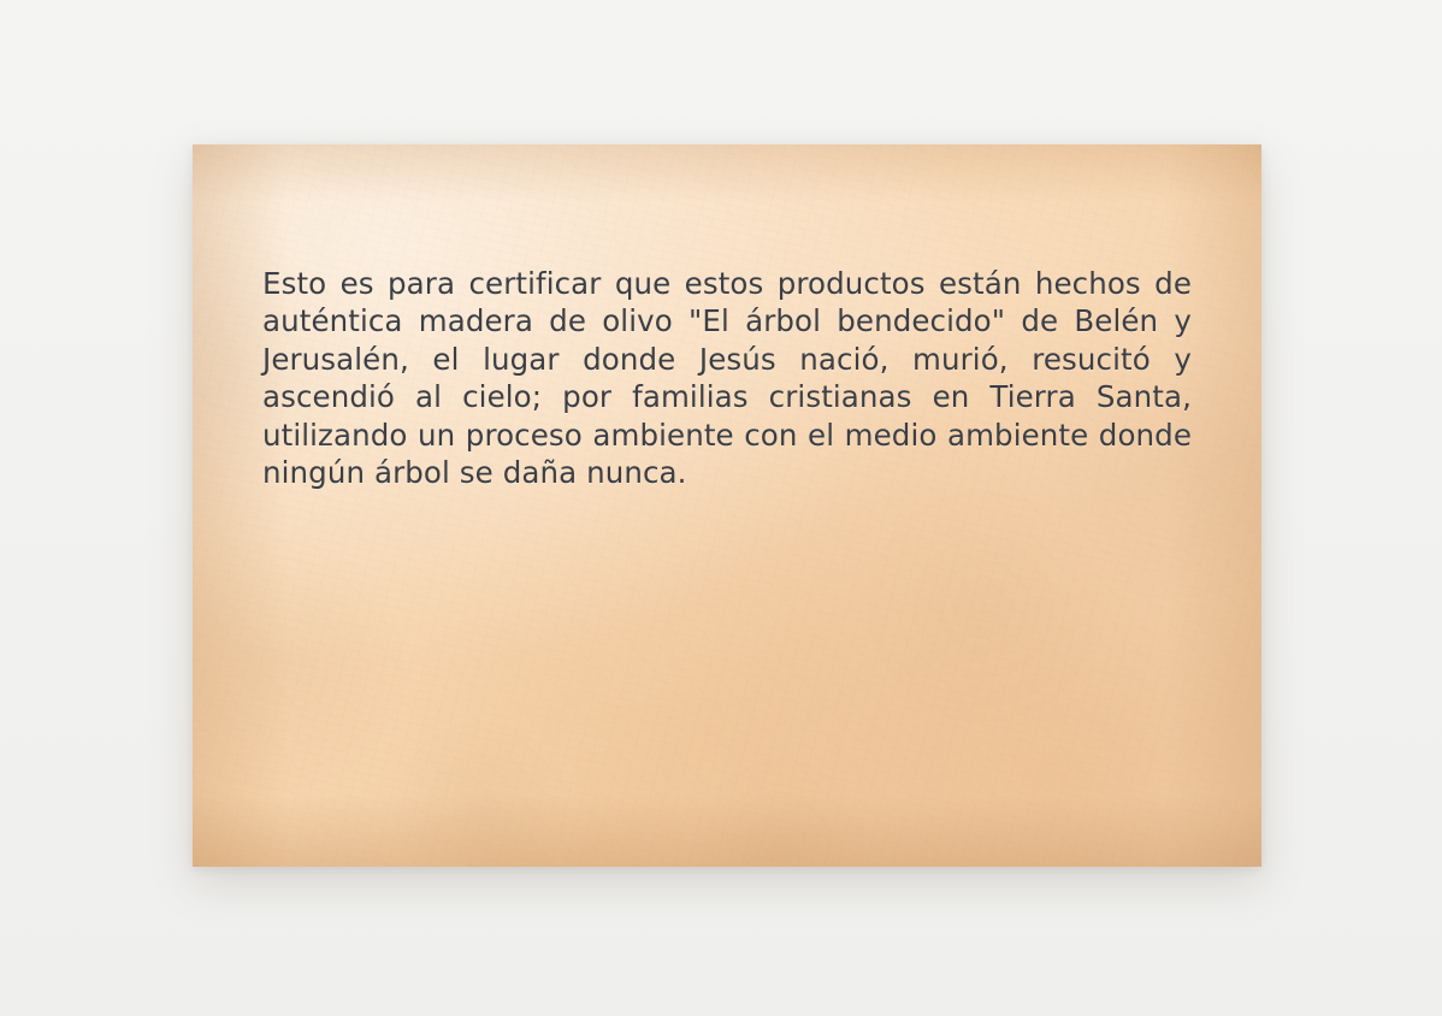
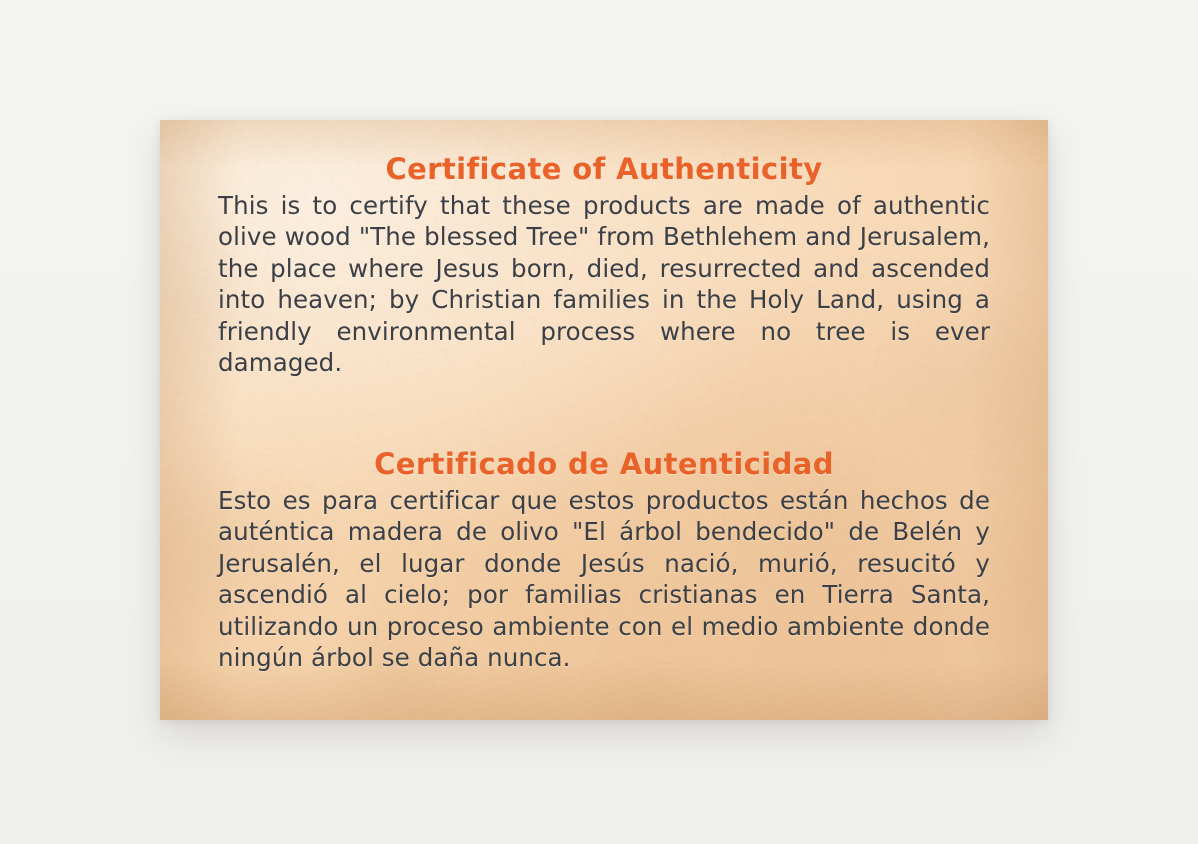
+ Certificate of Authenticity
+ This is to certify that these products are made of authentic olive wood "The blessed Tree" from Bethlehem and Jerusalem, the place where Jesus born, died, resurrected and ascended into heaven; by Christian families in the Holy Land, using a friendly environmental process where no tree is ever damaged.
+ Certificado de Autenticidad
  Esto es para certificar que estos productos están hechos de auténtica madera de olivo "El árbol bendecido" de Belén y Jerusalén, el lugar donde Jesús nació, murió, resucitó y ascendió al cielo; por familias cristianas en Tierra Santa, utilizando un proceso ambiente con el medio ambiente donde ningún árbol se daña nunca.
